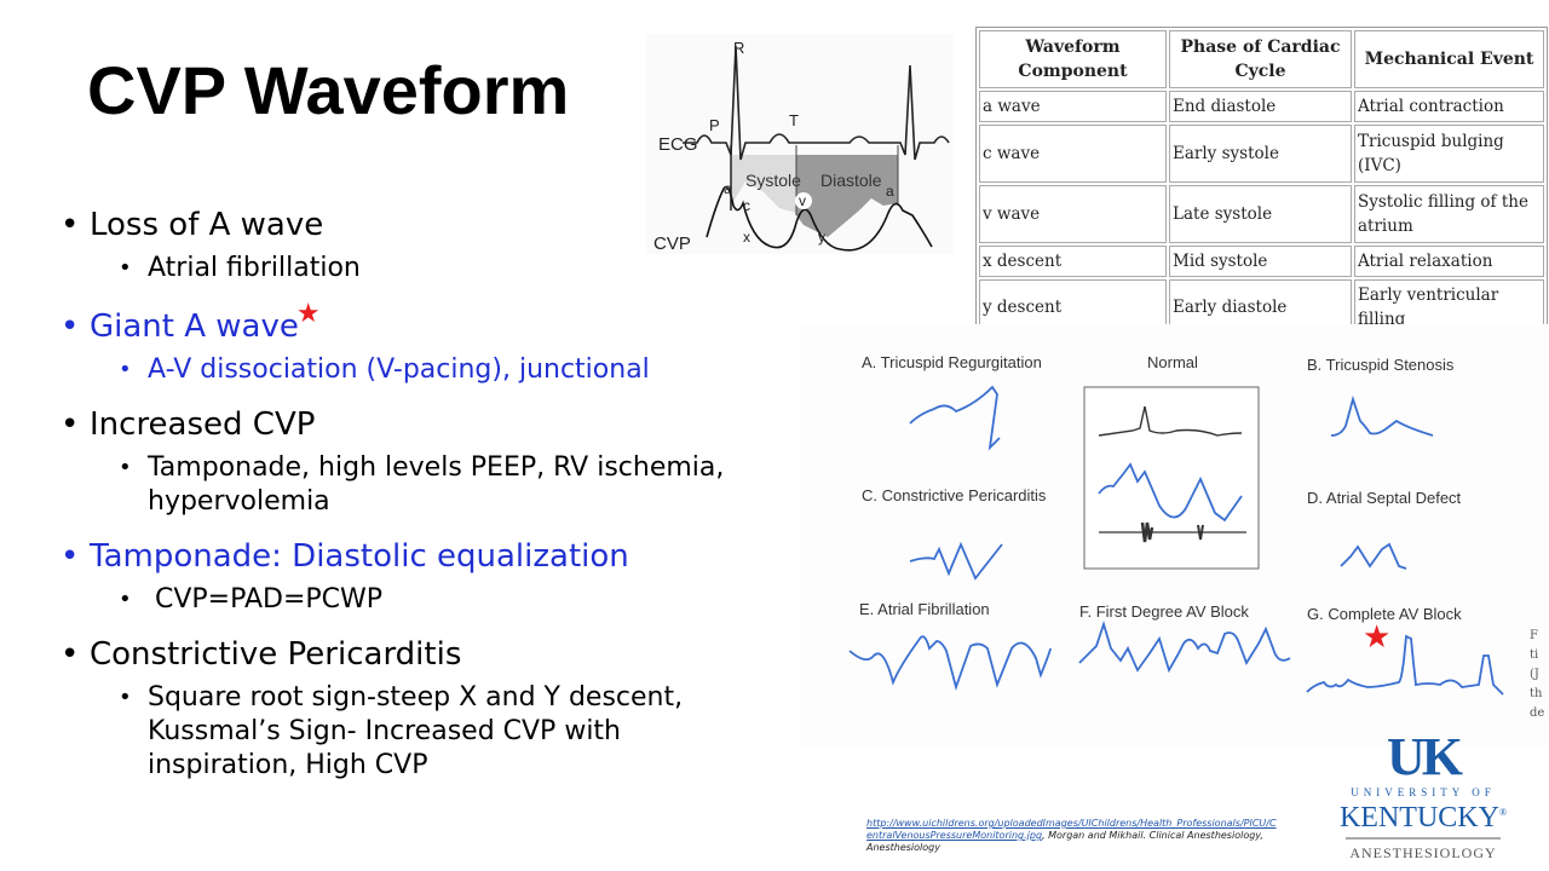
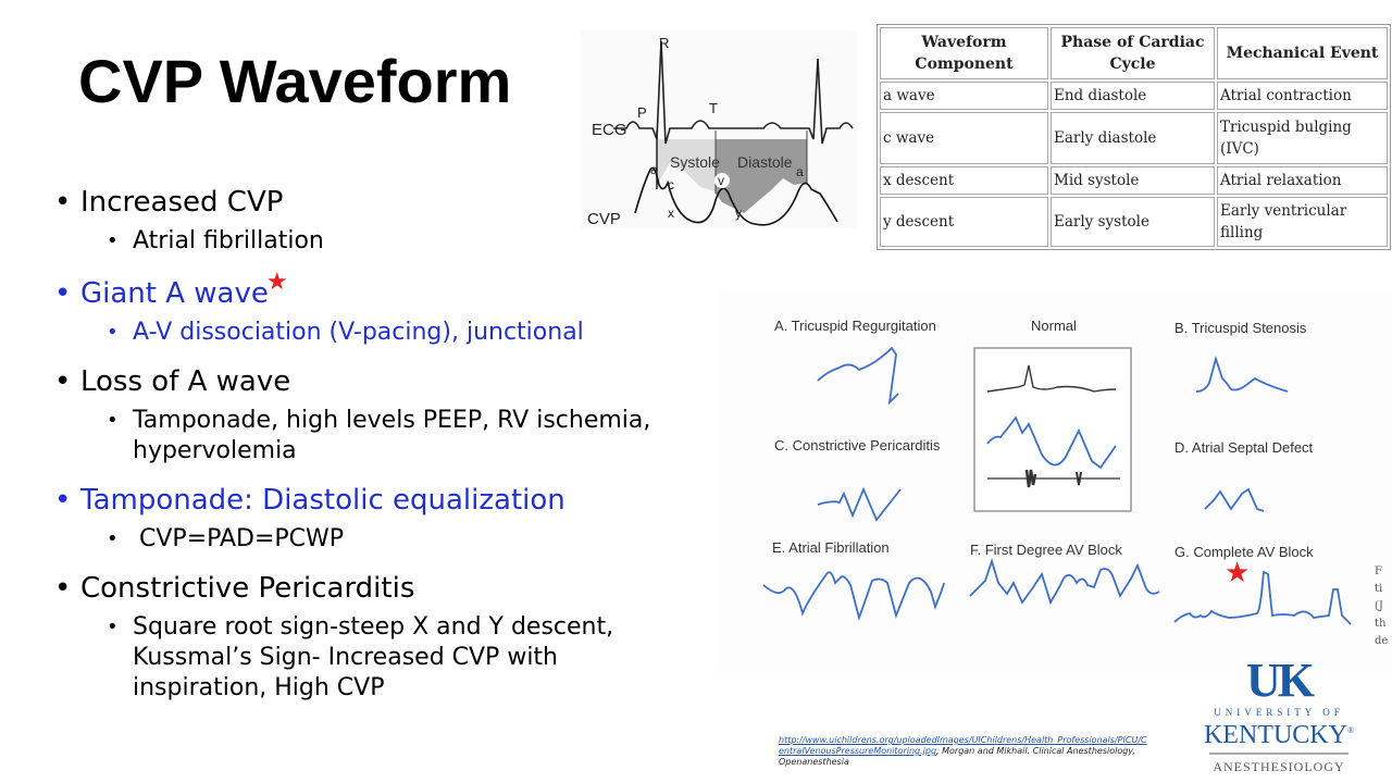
  CVP Waveform
- Loss of A wave
+ Increased CVP
  Atrial fibrillation
  Giant A wave★
  A-V dissociation (V-pacing), junctional
- Increased CVP
+ Loss of A wave
  Tamponade, high levels PEEP, RV ischemia, hypervolemia
  Tamponade: Diastolic equalization
  CVP=PAD=PCWP
  Constrictive Pericarditis
  Square root sign-steep X and Y descent, Kussmal’s Sign- Increased CVP with inspiration, High CVP
  ECG
  CVP
  P
  R
  T
  Systole
  Diastole
  a
  c
  v
  x
  y
  a
  Waveform Component	Phase of Cardiac Cycle	Mechanical Event
  a wave	End diastole	Atrial contraction
- c wave	Early systole	Tricuspid bulging (IVC)
+ c wave	Early diastole	Tricuspid bulging (IVC)
- v wave	Late systole	Systolic filling of the atrium
  x descent	Mid systole	Atrial relaxation
- y descent	Early diastole	Early ventricular filling
+ y descent	Early systole	Early ventricular filling
  A. Tricuspid Regurgitation
  Normal
  B. Tricuspid Stenosis
  C. Constrictive Pericarditis
  D. Atrial Septal Defect
  E. Atrial Fibrillation
  F. First Degree AV Block
  G. Complete AV Block
  ★
  F
  ti
  (J
  th
  de
- http://www.uichildrens.org/uploadedImages/UIChildrens/Health_Professionals/PICU/CentralVenousPressureMonitoring.jpg, Morgan and Mikhail. Clinical Anesthesiology, Anesthesiology
+ http://www.uichildrens.org/uploadedImages/UIChildrens/Health_Professionals/PICU/CentralVenousPressureMonitoring.jpg, Morgan and Mikhail. Clinical Anesthesiology, Openanesthesia
  UK
  UNIVERSITY OF
  KENTUCKY®
  ANESTHESIOLOGY
